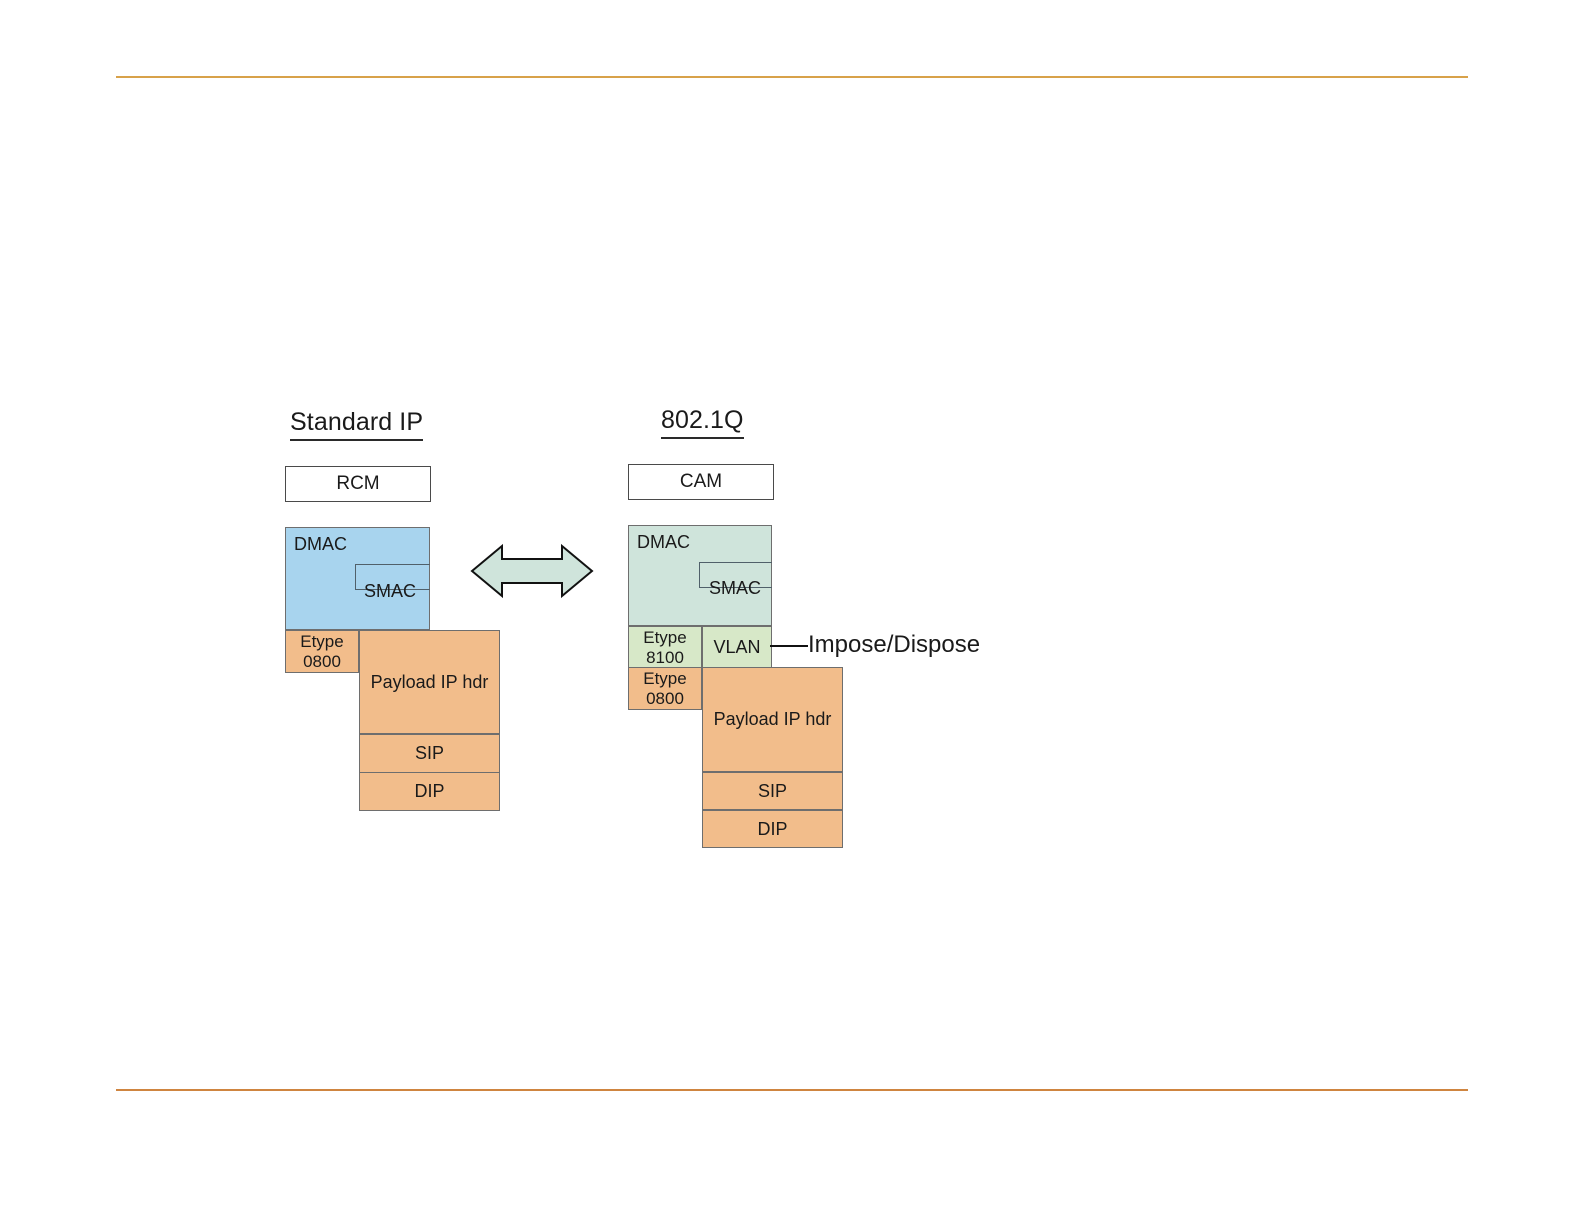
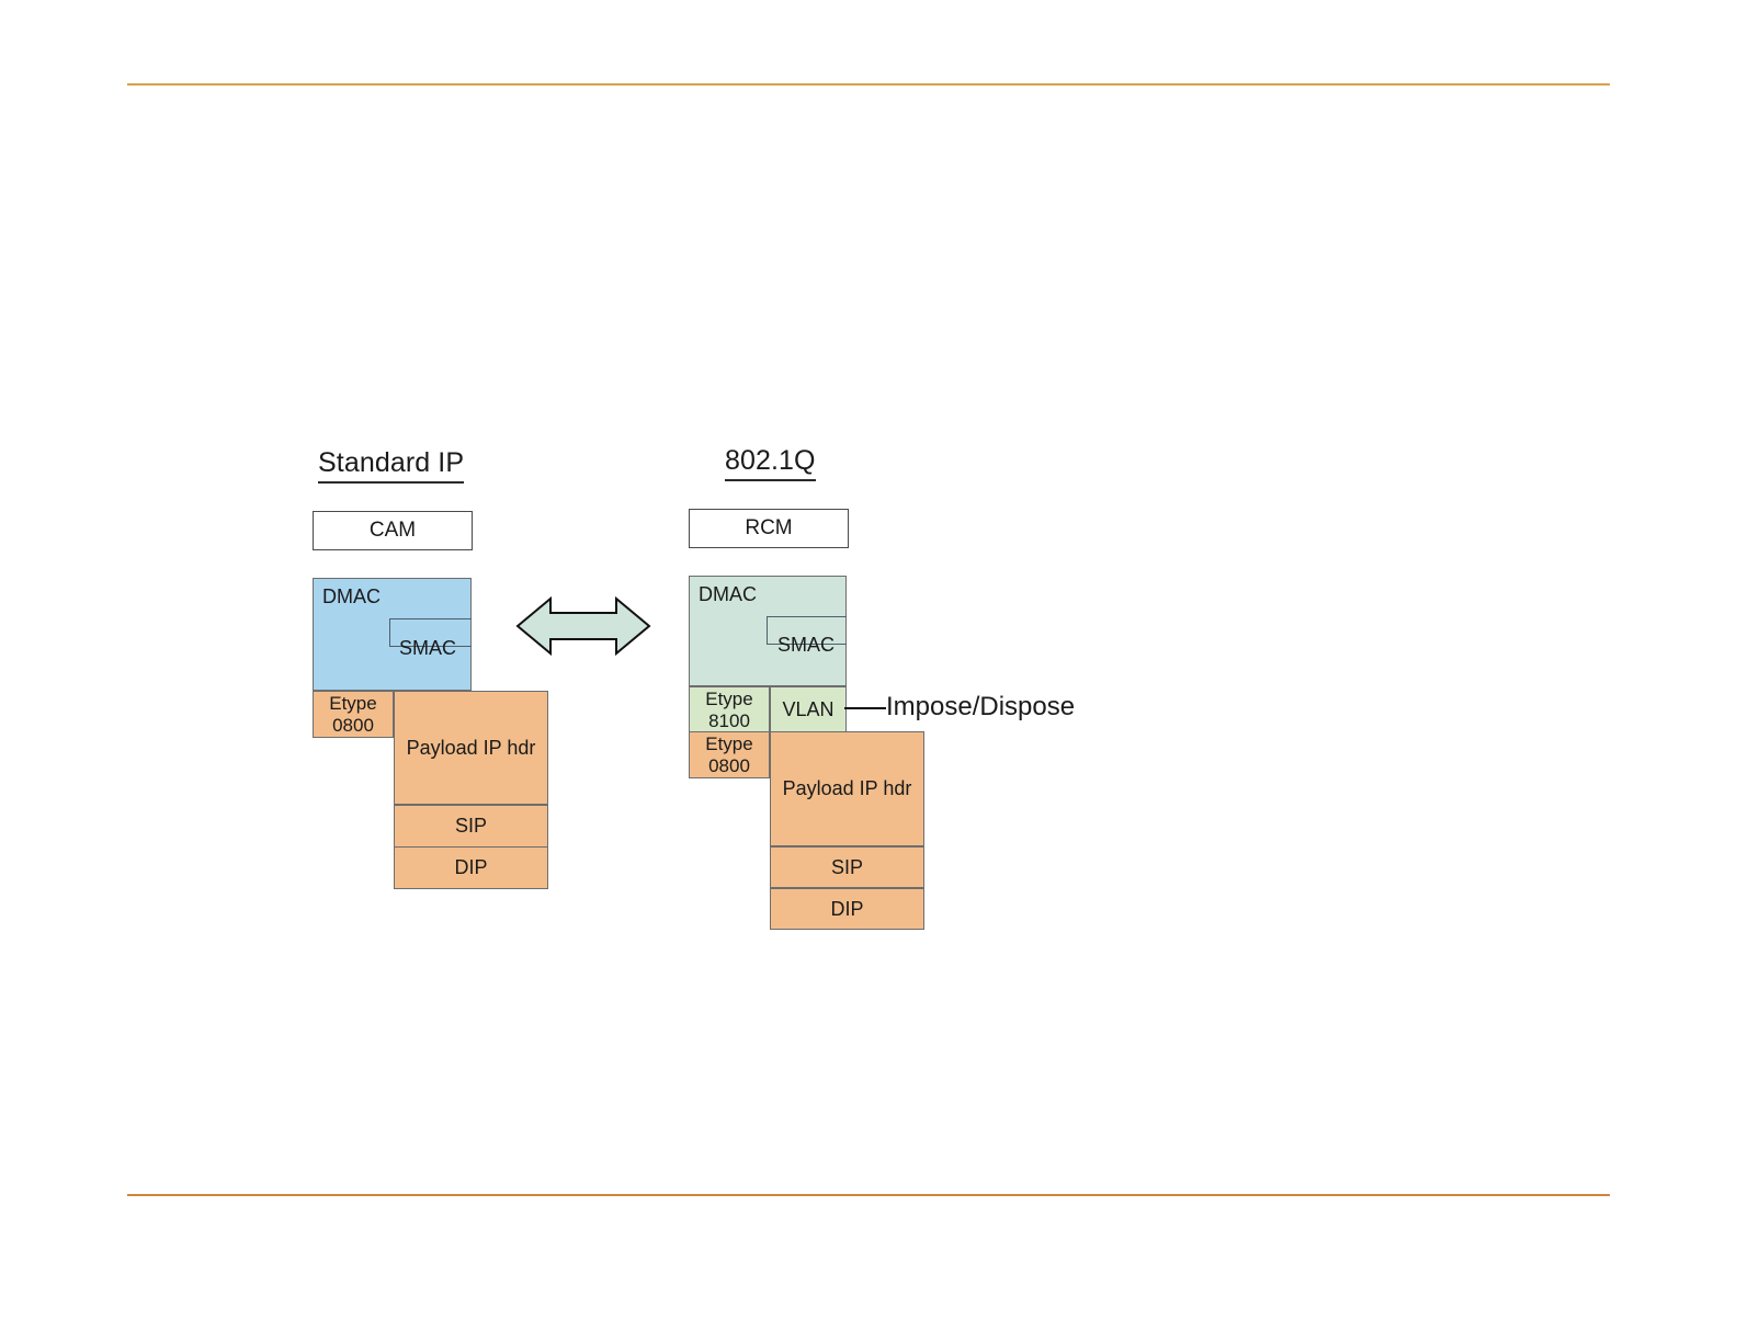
  Standard IP
- RCM
+ CAM
  DMAC
  SMAC
  Etype
  0800
  Payload IP hdr
  SIP
  DIP
  802.1Q
- CAM
+ RCM
  DMAC
  SMAC
  Etype
  8100
  VLAN
  Etype
  0800
  Payload IP hdr
  SIP
  DIP
  Impose/Dispose
